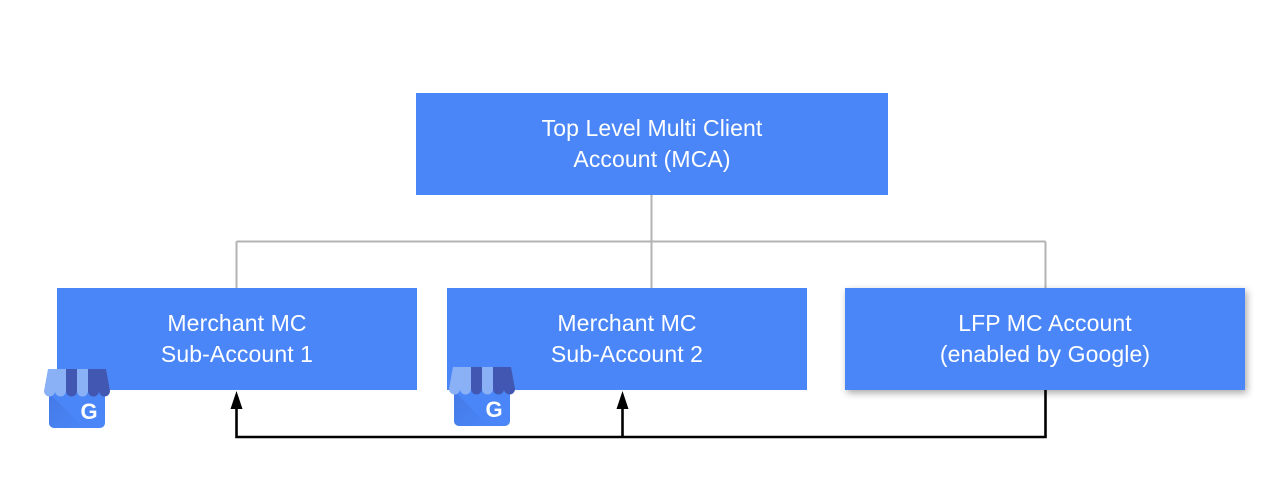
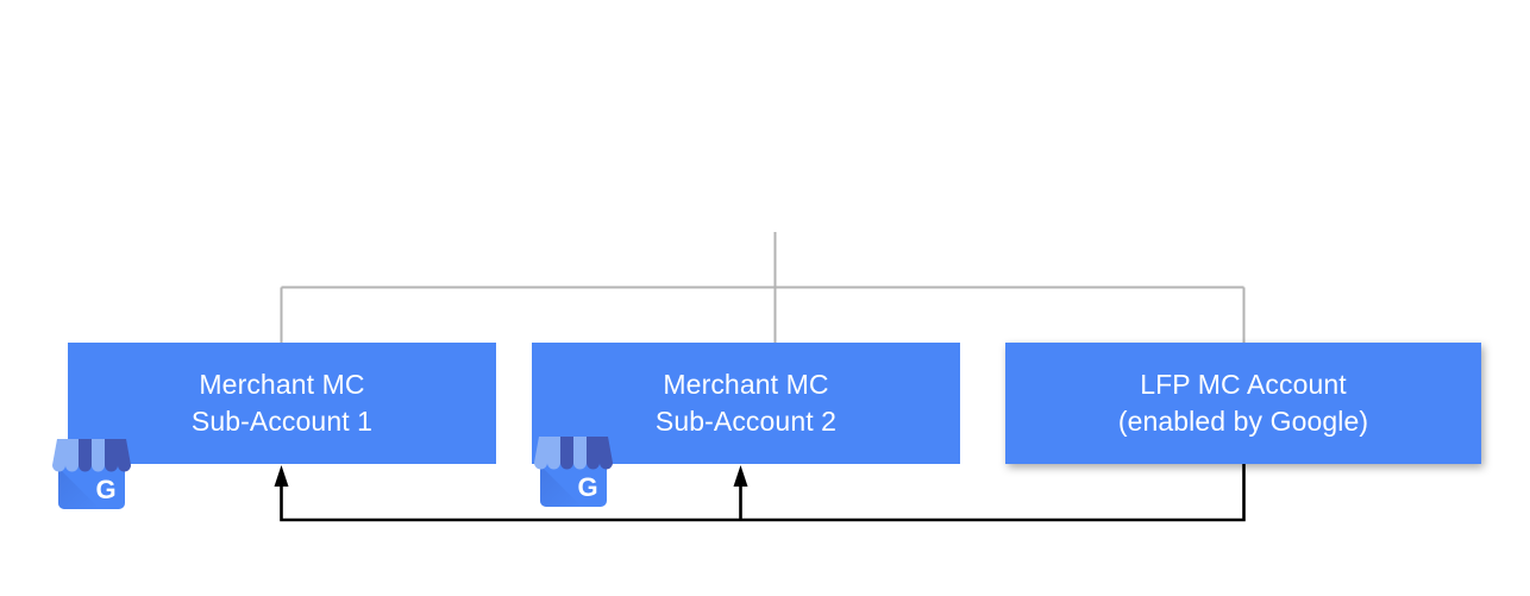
- Top Level Multi Client
- Account (MCA)
  Merchant MC
  Sub-Account 1
  Merchant MC
  Sub-Account 2
  LFP MC Account
  (enabled by Google)
  G
  G
